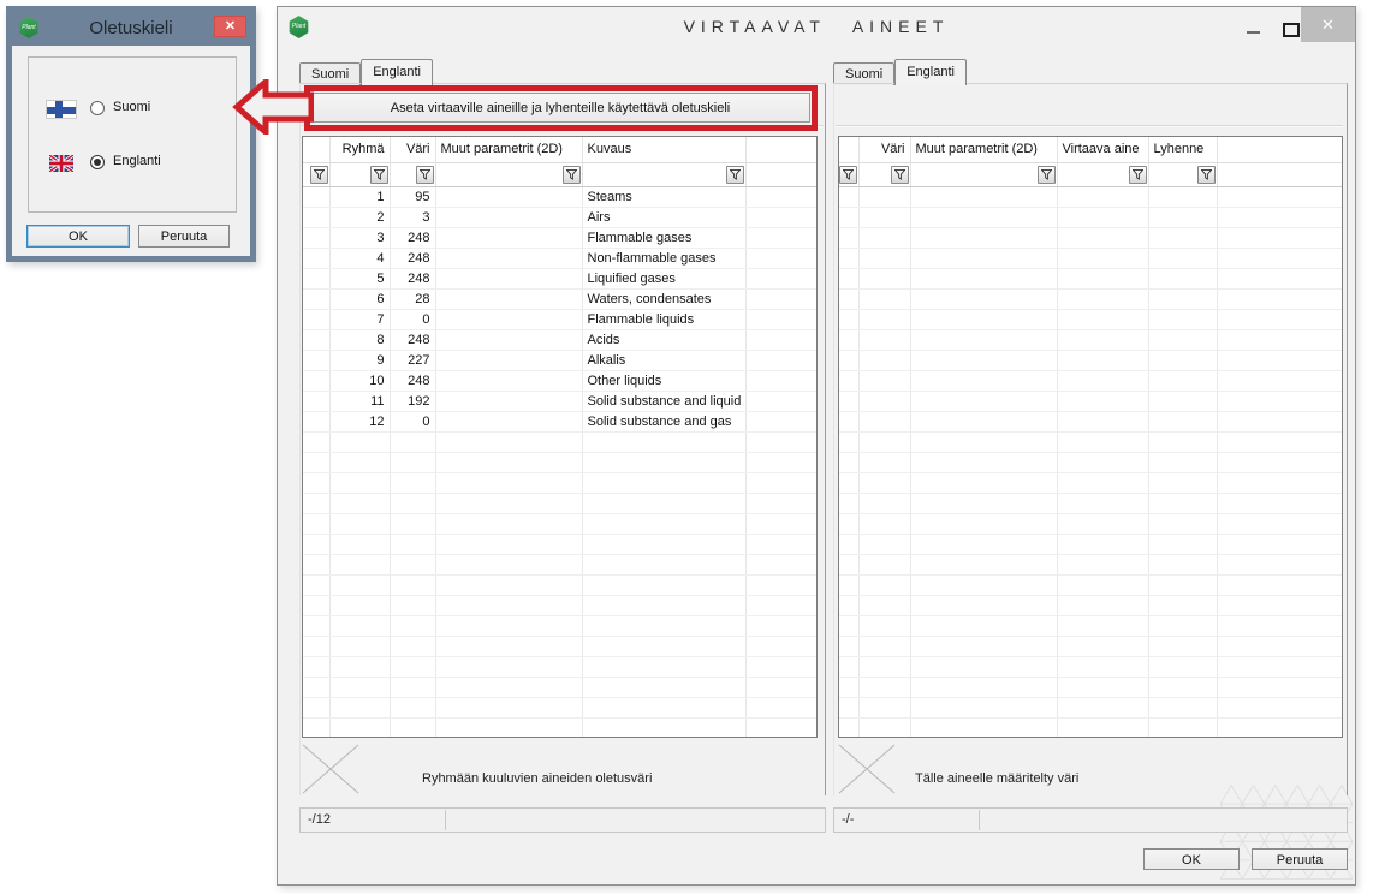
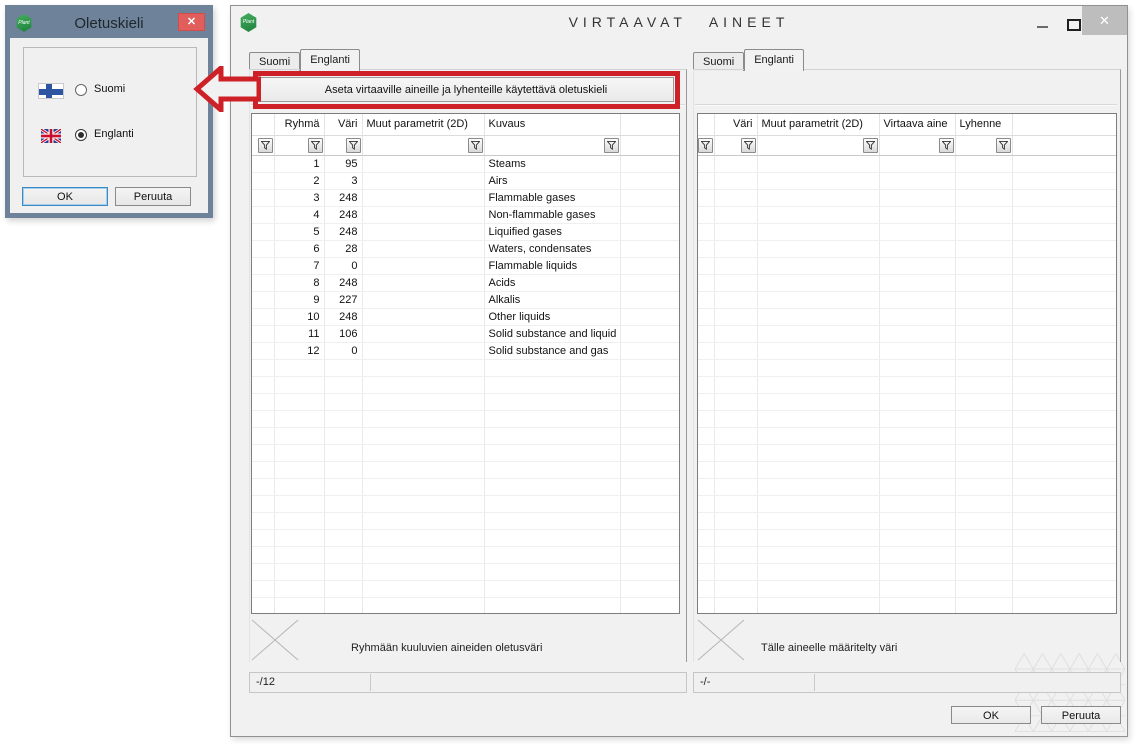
  VIRTAAVAT AINEET
  ✕
  Suomi Englanti
  Aseta virtaaville aineille ja lyhenteille käytettävä oletuskieli
  	Ryhmä	Väri	Muut parametrit (2D)	Kuvaus
  	1	95		Steams
  	2	3		Airs
  	3	248		Flammable gases
  	4	248		Non-flammable gases
  	5	248		Liquified gases
  	6	28		Waters, condensates
  	7	0		Flammable liquids
  	8	248		Acids
  	9	227		Alkalis
  	10	248		Other liquids
- 	11	192		Solid substance and liquid
+ 	11	106		Solid substance and liquid
  	12	0		Solid substance and gas
  Ryhmään kuuluvien aineiden oletusväri
  -/12
  Suomi Englanti
  	Väri	Muut parametrit (2D)	Virtaava aine	Lyhenne
  Tälle aineelle määritelty väri
  -/-
  OK
  Peruuta
  Oletuskieli
  ✕
  Suomi
  Englanti
  OK
  Peruuta
